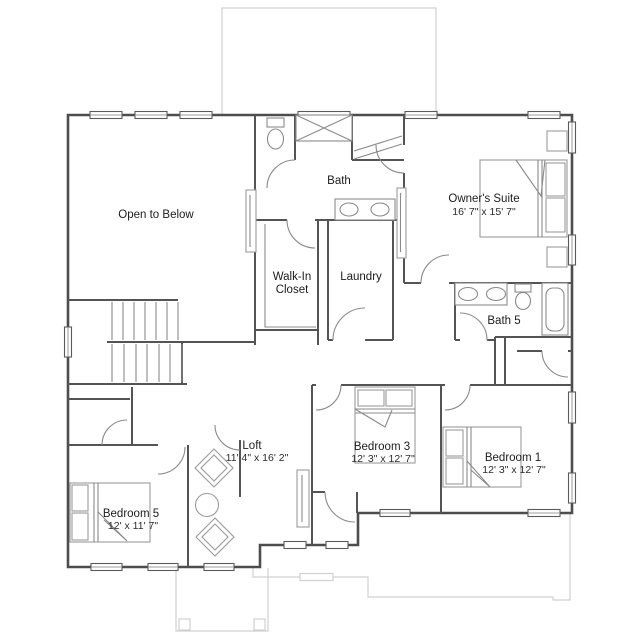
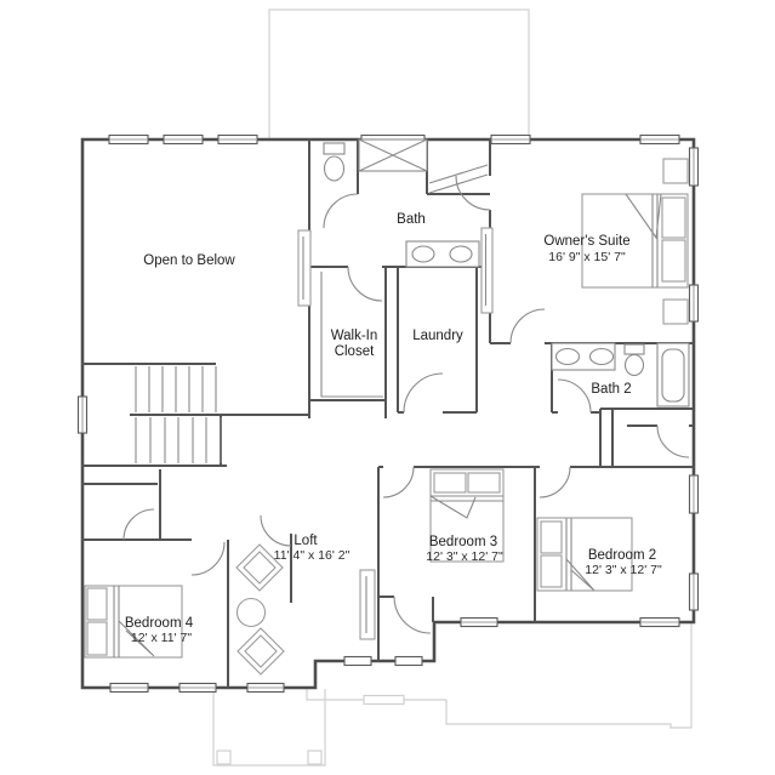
  Open to Below
  Bath
  Owner's Suite
- 16' 7" x 15' 7"
+ 16' 9" x 15' 7"
  Walk-In
  Closet
  Laundry
- Bath 5
+ Bath 2
  Loft
  11' 4" x 16' 2"
  Bedroom 3
  12' 3" x 12' 7"
- Bedroom 1
+ Bedroom 2
  12' 3" x 12' 7"
- Bedroom 5
+ Bedroom 4
  12' x 11' 7"
